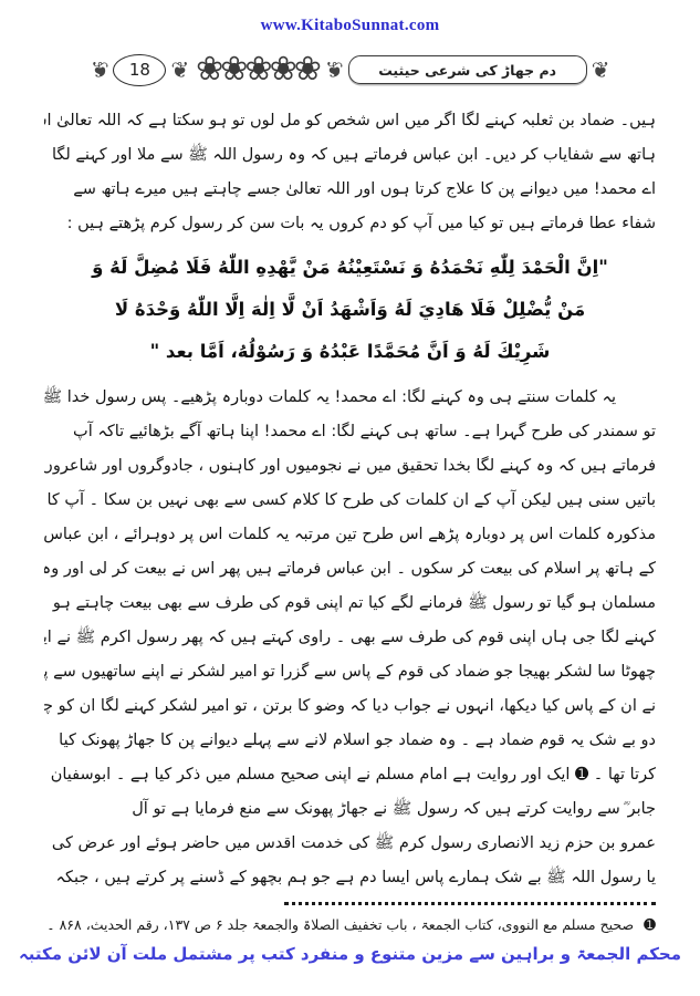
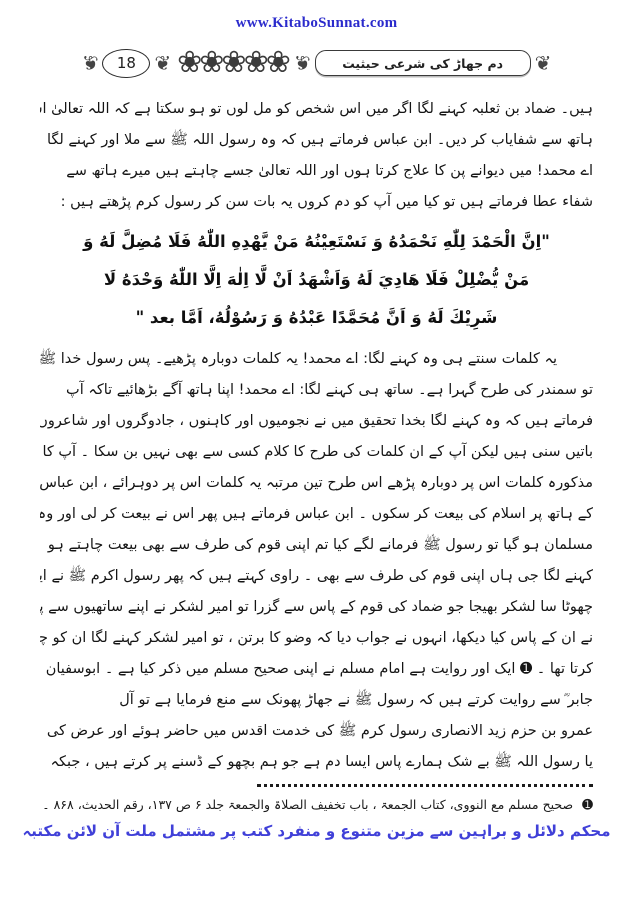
  www.KitaboSunnat.com
  18
  ❦
  ❀❀❀❀❀
  دم جھاڑ کی شرعی حیثیت
  ❦
  ہیں۔ ضماد بن ثعلبہ کہنے لگا اگر میں اس شخص کو مل لوں تو ہو سکتا ہے کہ اللہ تعالیٰ ا
  ہاتھ سے شفایاب کر دیں۔ ابن عباس فرماتے ہیں کہ وہ رسول اللہ ﷺ سے ملا اور کہنے لگا
  اے محمد! میں دیوانے پن کا علاج کرتا ہوں اور اللہ تعالیٰ جسے چاہتے ہیں میرے ہاتھ سے
  شفاء عطا فرماتے ہیں تو کیا میں آپ کو دم کروں یہ بات سن کر رسول کرم پڑھتے ہیں :
  "اِنَّ الْحَمْدَ لِلّٰهِ نَحْمَدُهُ وَ نَسْتَعِيْنُهُ مَنْ يَّهْدِهِ اللّٰهُ فَلَا مُضِلَّ لَهُ وَ
  مَنْ يُّضْلِلْ فَلَا هَادِيَ لَهُ وَاَشْهَدُ اَنْ لَّا اِلٰهَ اِلَّا اللّٰهُ وَحْدَهُ لَا
  شَرِيْكَ لَهُ وَ اَنَّ مُحَمَّدًا عَبْدُهُ وَ رَسُوْلُهُ، اَمَّا بعد "
  یہ کلمات سنتے ہی وہ کہنے لگا: اے محمد! یہ کلمات دوبارہ پڑھیے۔ پس رسول خدا ﷺ
  تو سمندر کی طرح گہرا ہے۔ ساتھ ہی کہنے لگا: اے محمد! اپنا ہاتھ آگے بڑھائیے تاکہ آپ
  فرماتے ہیں کہ وہ کہنے لگا بخدا تحقیق میں نے نجومیوں اور کاہنوں ، جادوگروں اور شاعروں
  باتیں سنی ہیں لیکن آپ کے ان کلمات کی طرح کا کلام کسی سے بھی نہیں بن سکا ۔ آپ کا
  مذکورہ کلمات اس پر دوبارہ پڑھے اس طرح تین مرتبہ یہ کلمات اس پر دوہرائے ، ابن عباس
  کے ہاتھ پر اسلام کی بیعت کر سکوں ۔ ابن عباس فرماتے ہیں پھر اس نے بیعت کر لی اور وہ
  مسلمان ہو گیا تو رسول ﷺ فرمانے لگے کیا تم اپنی قوم کی طرف سے بھی بیعت چاہتے ہو
  کہنے لگا جی ہاں اپنی قوم کی طرف سے بھی ۔ راوی کہتے ہیں کہ پھر رسول اکرم ﷺ نے ای
  چھوٹا سا لشکر بھیجا جو ضماد کی قوم کے پاس سے گزرا تو امیر لشکر نے اپنے ساتھیوں سے پ
  نے ان کے پاس کیا دیکھا، انہوں نے جواب دیا کہ وضو کا برتن ، تو امیر لشکر کہنے لگا ان کو چ
- دو بے شک یہ قوم ضماد ہے ۔ وہ ضماد جو اسلام لانے سے پہلے دیوانے پن کا جھاڑ پھونک کیا
  کرتا تھا ۔ ➊ ایک اور روایت ہے امام مسلم نے اپنی صحیح مسلم میں ذکر کیا ہے ۔ ابوسفیان
  جابر ؓ سے روایت کرتے ہیں کہ رسول ﷺ نے جھاڑ پھونک سے منع فرمایا ہے تو آل
  عمرو بن حزم زید الانصاری رسول کرم ﷺ کی خدمت اقدس میں حاضر ہوئے اور عرض کی
  یا رسول اللہ ﷺ بے شک ہمارے پاس ایسا دم ہے جو ہم بچھو کے ڈسنے پر کرتے ہیں ، جبکہ
  ➊ صحیح مسلم مع النووی، کتاب الجمعۃ ، باب تخفیف الصلاۃ والجمعۃ جلد ۶ ص ۱۳۷، رقم الحدیث، ۸۶۸ ۔
- محکم الجمعۃ و براہین سے مزین متنوع و منفرد کتب پر مشتمل ملت آن لائن مکتبہ
+ محکم دلائل و براہین سے مزین متنوع و منفرد کتب پر مشتمل ملت آن لائن مکتبہ
